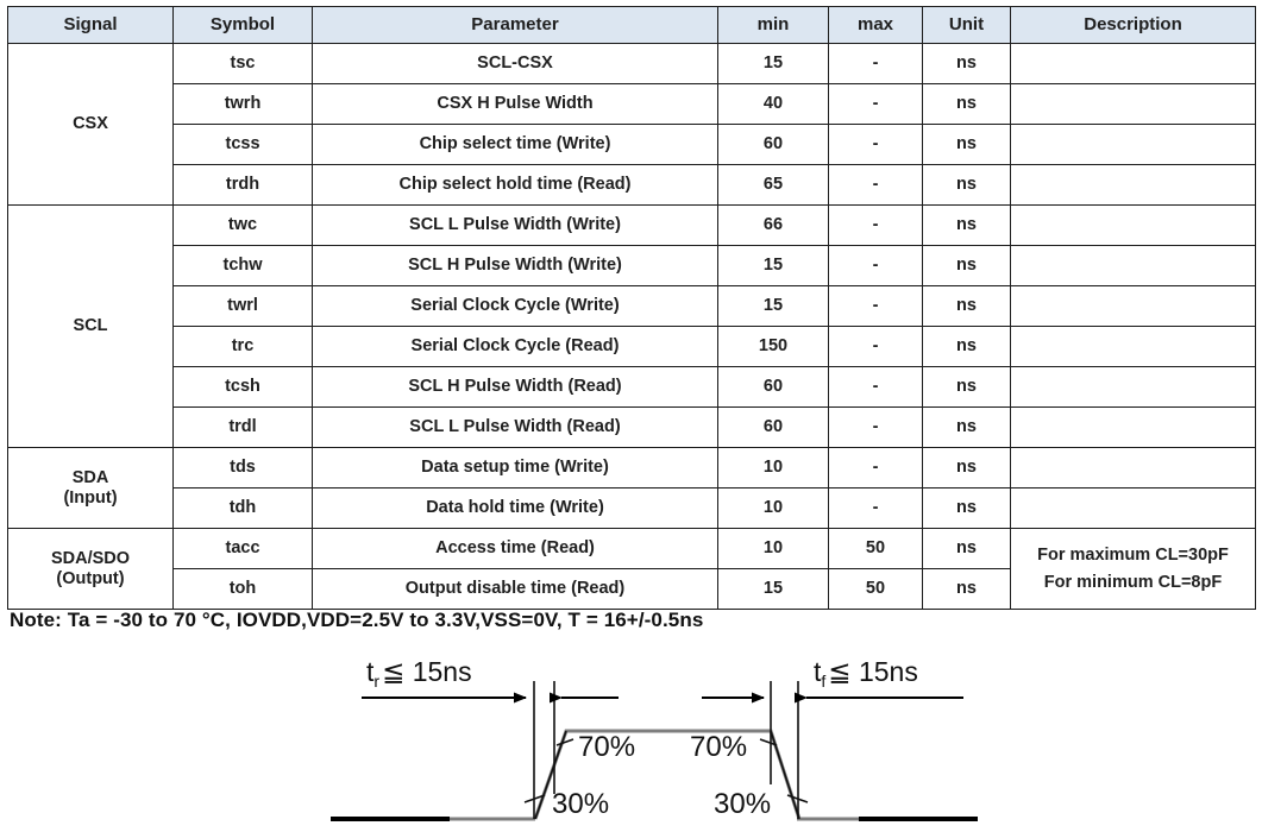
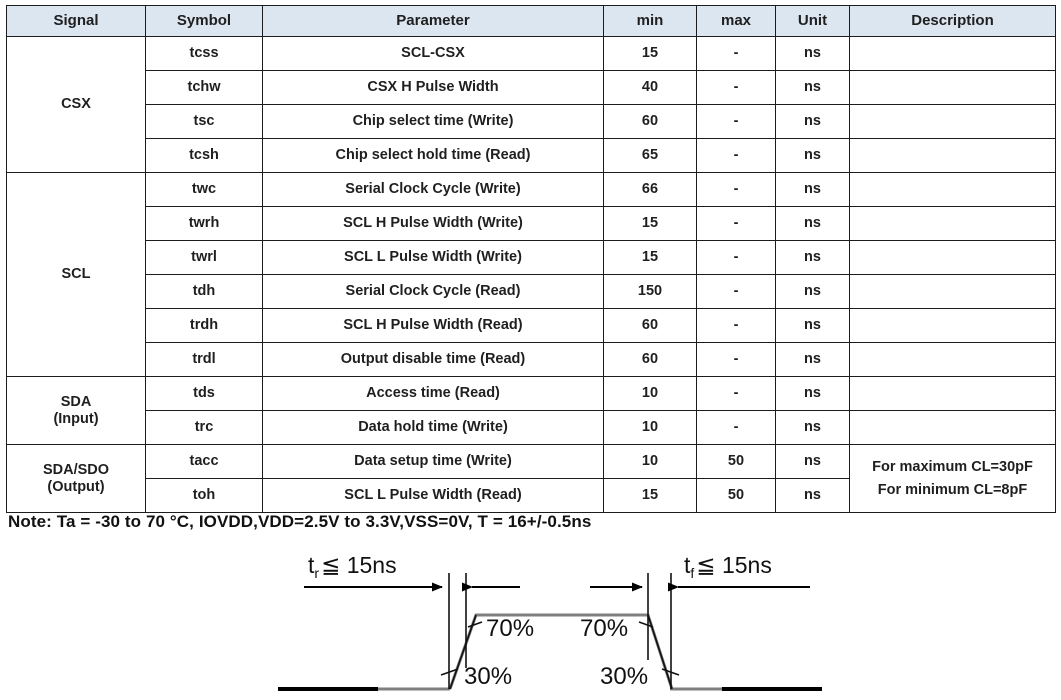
  Signal	Symbol	Parameter	min	max	Unit	Description
- CSX	tsc	SCL-CSX	15	-	ns
+ CSX	tcss	SCL-CSX	15	-	ns
- twrh	CSX H Pulse Width	40	-	ns
+ tchw	CSX H Pulse Width	40	-	ns
- tcss	Chip select time (Write)	60	-	ns
+ tsc	Chip select time (Write)	60	-	ns
- trdh	Chip select hold time (Read)	65	-	ns
+ tcsh	Chip select hold time (Read)	65	-	ns
- SCL	twc	SCL L Pulse Width (Write)	66	-	ns
+ SCL	twc	Serial Clock Cycle (Write)	66	-	ns
- tchw	SCL H Pulse Width (Write)	15	-	ns
+ twrh	SCL H Pulse Width (Write)	15	-	ns
- twrl	Serial Clock Cycle (Write)	15	-	ns
+ twrl	SCL L Pulse Width (Write)	15	-	ns
- trc	Serial Clock Cycle (Read)	150	-	ns
+ tdh	Serial Clock Cycle (Read)	150	-	ns
- tcsh	SCL H Pulse Width (Read)	60	-	ns
+ trdh	SCL H Pulse Width (Read)	60	-	ns
- trdl	SCL L Pulse Width (Read)	60	-	ns
+ trdl	Output disable time (Read)	60	-	ns
- SDA (Input)	tds	Data setup time (Write)	10	-	ns
+ SDA (Input)	tds	Access time (Read)	10	-	ns
- tdh	Data hold time (Write)	10	-	ns
+ trc	Data hold time (Write)	10	-	ns
- SDA/SDO (Output)	tacc	Access time (Read)	10	50	ns	For maximum CL=30pF For minimum CL=8pF
+ SDA/SDO (Output)	tacc	Data setup time (Write)	10	50	ns	For maximum CL=30pF For minimum CL=8pF
- toh	Output disable time (Read)	15	50	ns
+ toh	SCL L Pulse Width (Read)	15	50	ns
  Note: Ta = -30 to 70 °C, IOVDD,VDD=2.5V to 3.3V,VSS=0V, T = 16+/-0.5ns
  tr ≦ 15ns
  tf ≦ 15ns
  70%
  70%
  30%
  30%
